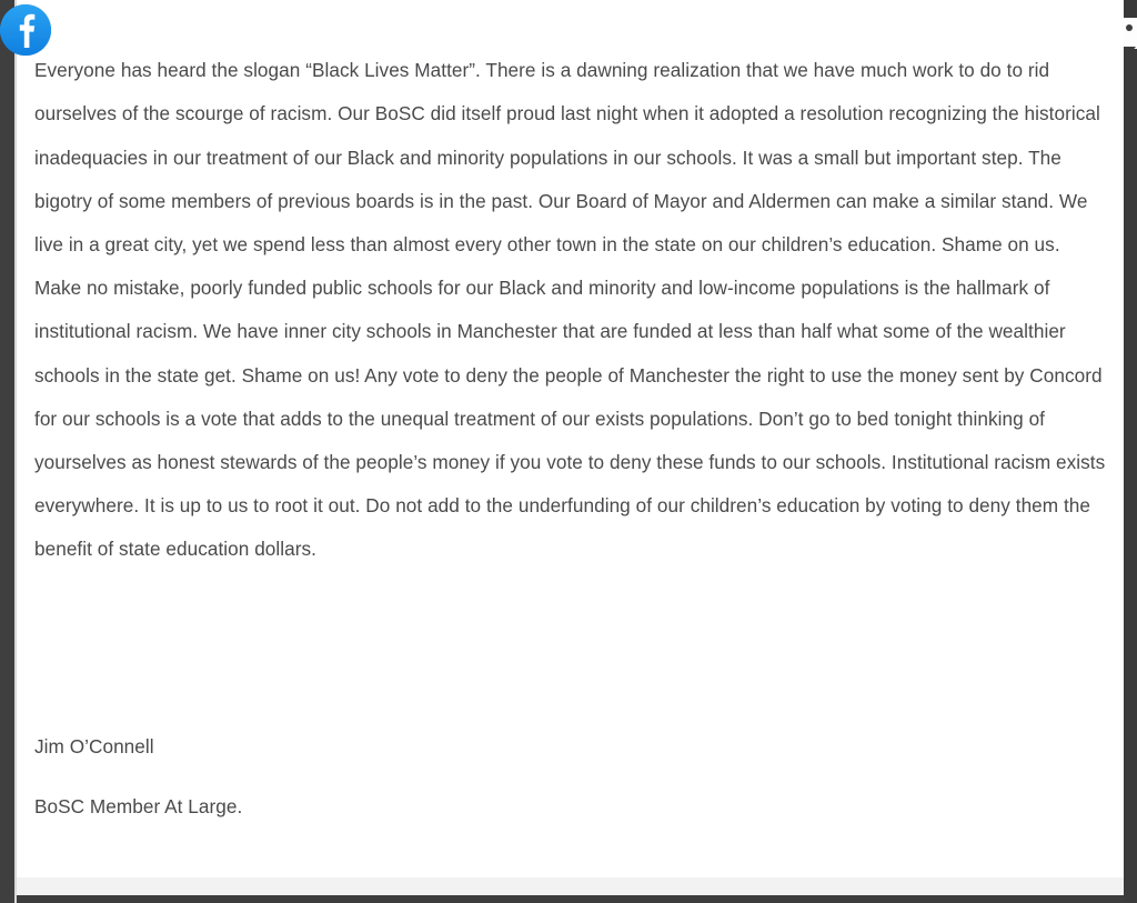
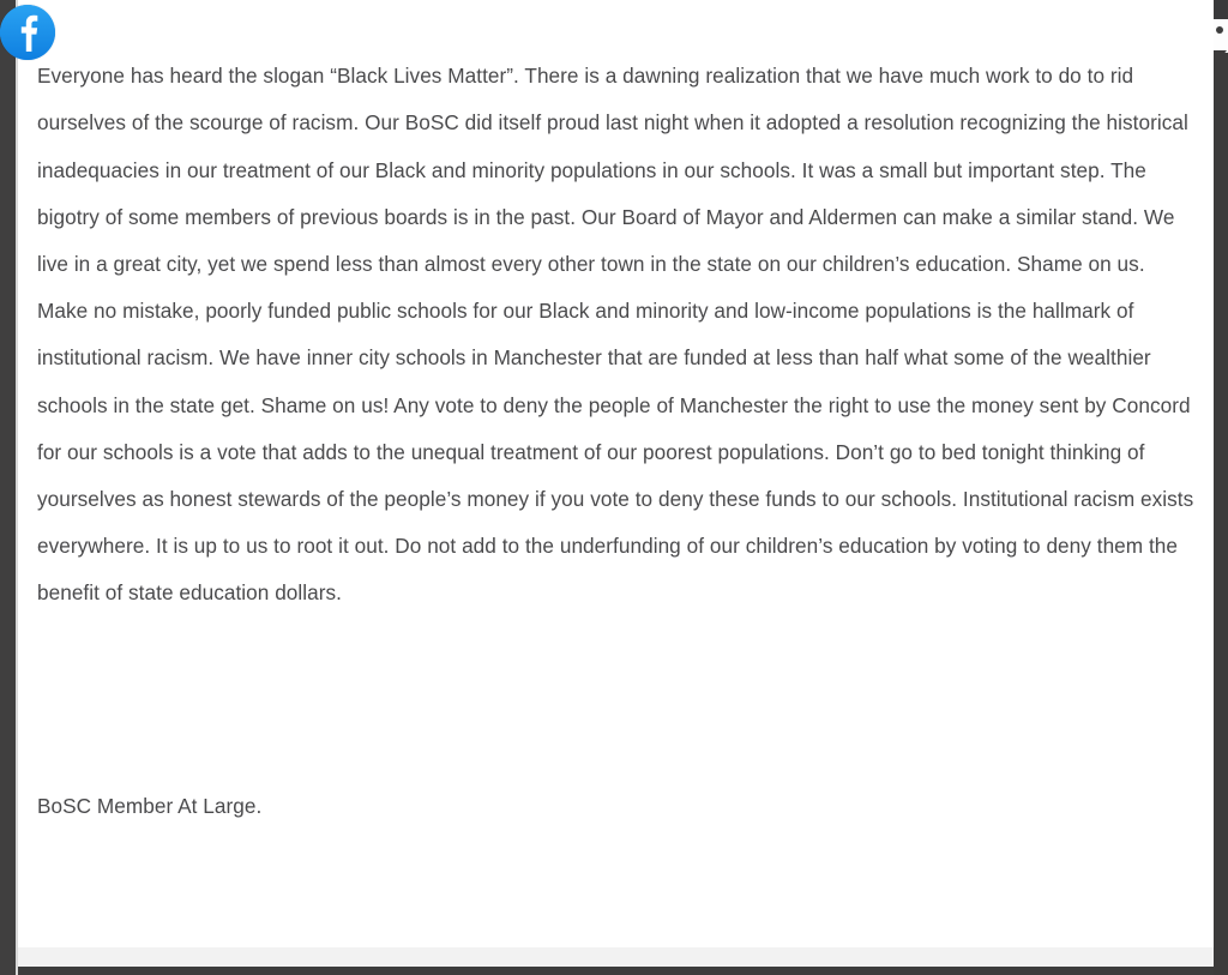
- Everyone has heard the slogan “Black Lives Matter”. There is a dawning realization that we have much work to do to rid ourselves of the scourge of racism. Our BoSC did itself proud last night when it adopted a resolution recognizing the historical inadequacies in our treatment of our Black and minority populations in our schools. It was a small but important step. The bigotry of some members of previous boards is in the past. Our Board of Mayor and Aldermen can make a similar stand. We live in a great city, yet we spend less than almost every other town in the state on our children’s education. Shame on us. Make no mistake, poorly funded public schools for our Black and minority and low-income populations is the hallmark of institutional racism. We have inner city schools in Manchester that are funded at less than half what some of the wealthier schools in the state get. Shame on us! Any vote to deny the people of Manchester the right to use the money sent by Concord for our schools is a vote that adds to the unequal treatment of our exists populations. Don’t go to bed tonight thinking of yourselves as honest stewards of the people’s money if you vote to deny these funds to our schools. Institutional racism exists everywhere. It is up to us to root it out. Do not add to the underfunding of our children’s education by voting to deny them the benefit of state education dollars.
+ Everyone has heard the slogan “Black Lives Matter”. There is a dawning realization that we have much work to do to rid ourselves of the scourge of racism. Our BoSC did itself proud last night when it adopted a resolution recognizing the historical inadequacies in our treatment of our Black and minority populations in our schools. It was a small but important step. The bigotry of some members of previous boards is in the past. Our Board of Mayor and Aldermen can make a similar stand. We live in a great city, yet we spend less than almost every other town in the state on our children’s education. Shame on us. Make no mistake, poorly funded public schools for our Black and minority and low-income populations is the hallmark of institutional racism. We have inner city schools in Manchester that are funded at less than half what some of the wealthier schools in the state get. Shame on us! Any vote to deny the people of Manchester the right to use the money sent by Concord for our schools is a vote that adds to the unequal treatment of our poorest populations. Don’t go to bed tonight thinking of yourselves as honest stewards of the people’s money if you vote to deny these funds to our schools. Institutional racism exists everywhere. It is up to us to root it out. Do not add to the underfunding of our children’s education by voting to deny them the benefit of state education dollars.
- Jim O’Connell
  BoSC Member At Large.
